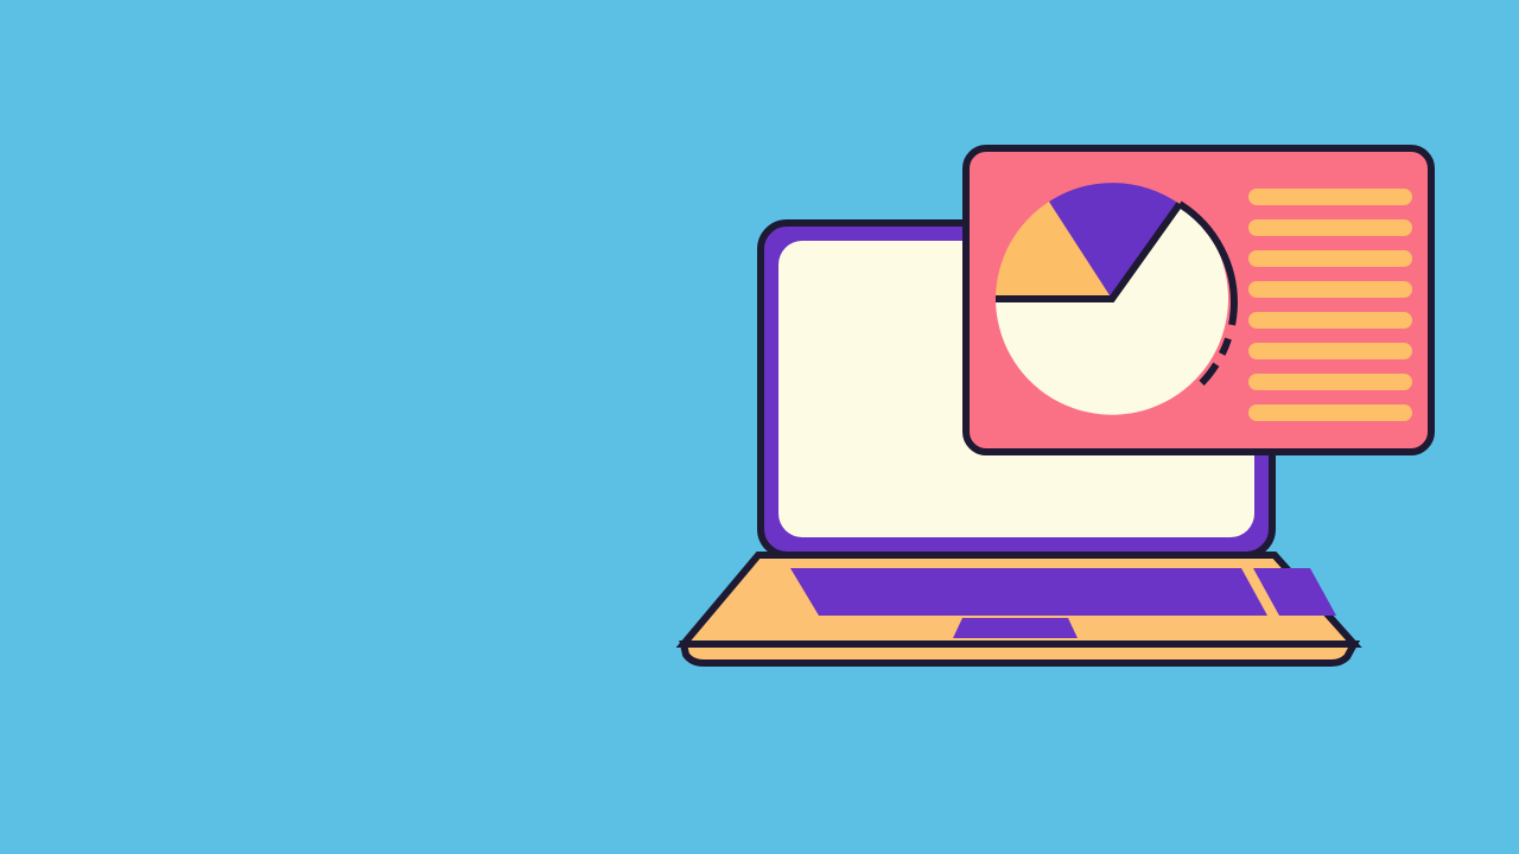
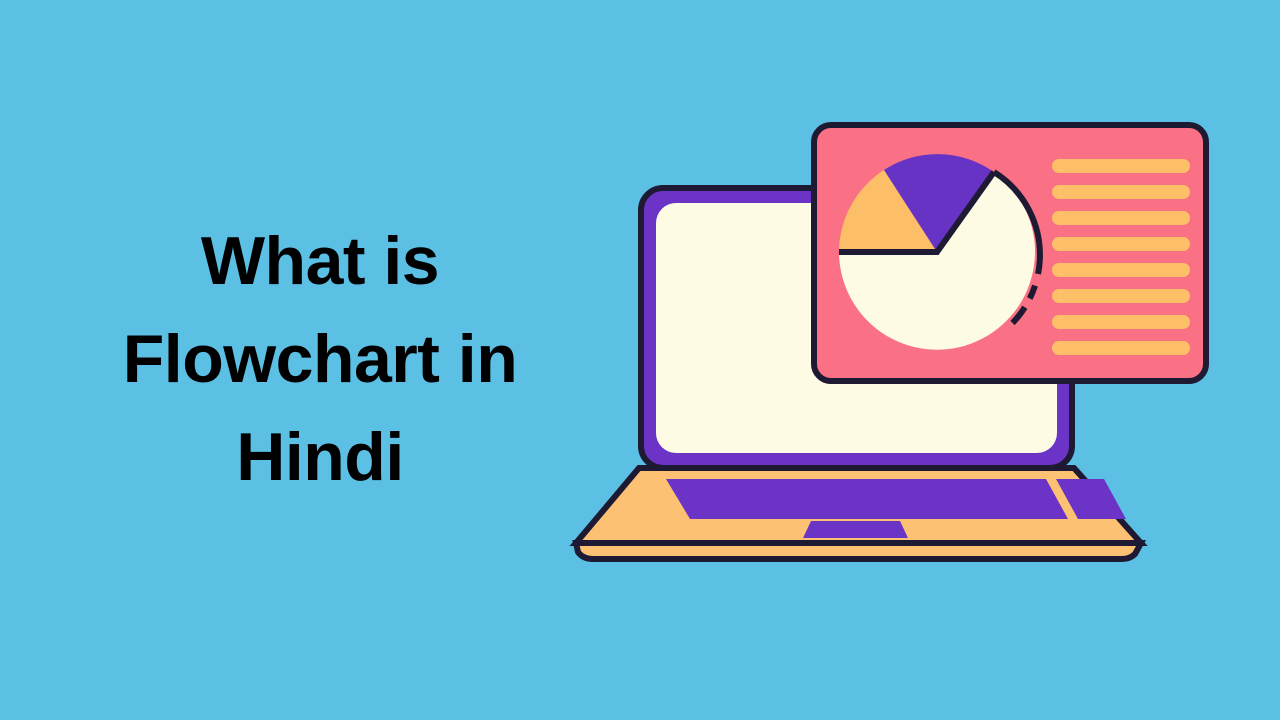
+ What is Flowchart in Hindi
